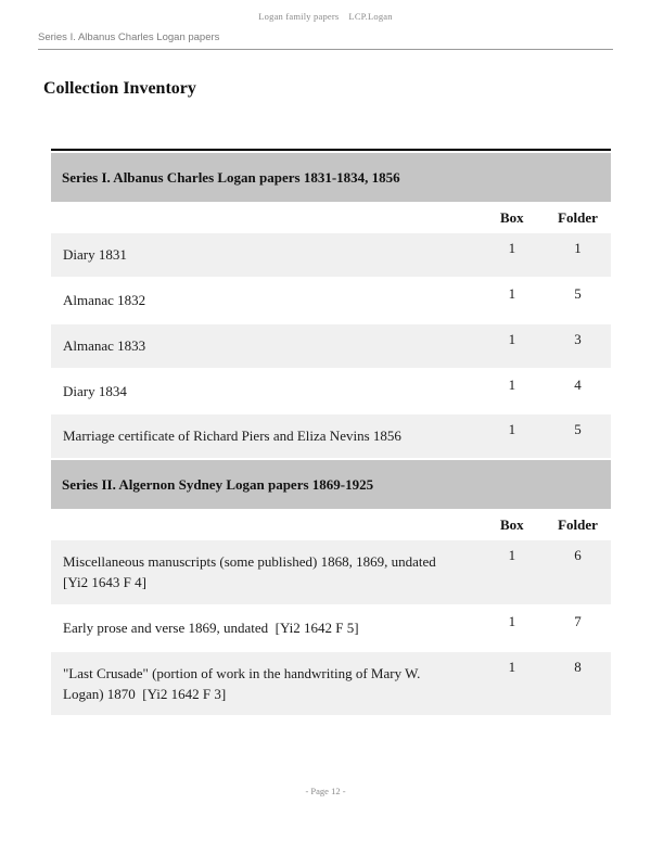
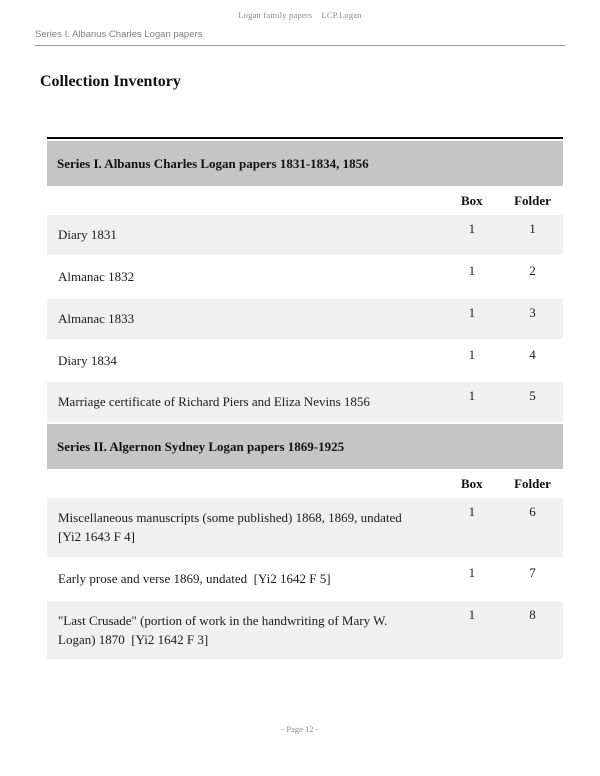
  Logan family papers LCP.Logan
  Series I. Albanus Charles Logan papers
  Collection Inventory
  Series I. Albanus Charles Logan papers 1831-1834, 1856
  	Box	Folder
  Diary 1831	1	1
- Almanac 1832	1	5
+ Almanac 1832	1	2
  Almanac 1833	1	3
  Diary 1834	1	4
  Marriage certificate of Richard Piers and Eliza Nevins 1856	1	5
  Series II. Algernon Sydney Logan papers 1869-1925
  	Box	Folder
  Miscellaneous manuscripts (some published) 1868, 1869, undated [Yi2 1643 F 4]	1	6
  Early prose and verse 1869, undated [Yi2 1642 F 5]	1	7
  "Last Crusade" (portion of work in the handwriting of Mary W. Logan) 1870 [Yi2 1642 F 3]	1	8
  - Page 12 -
